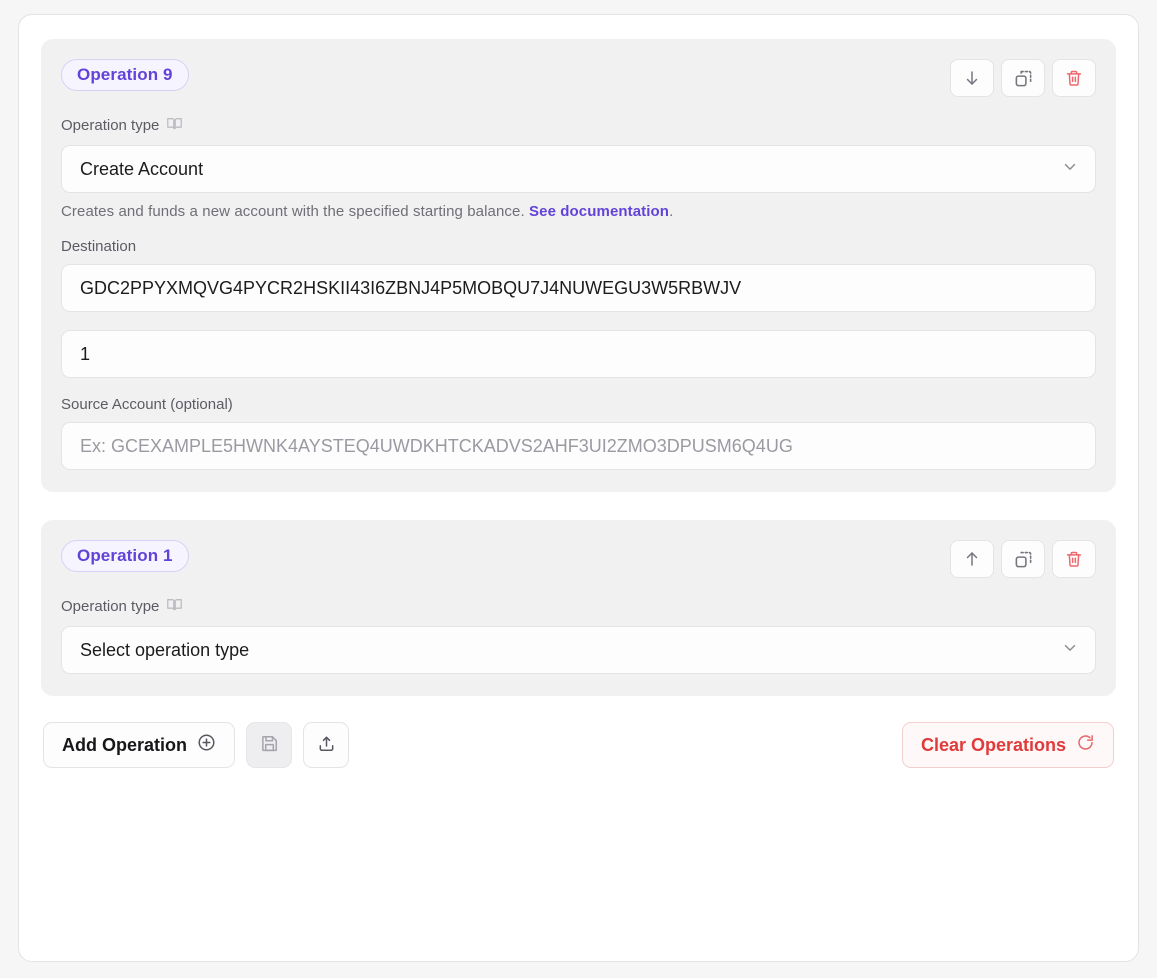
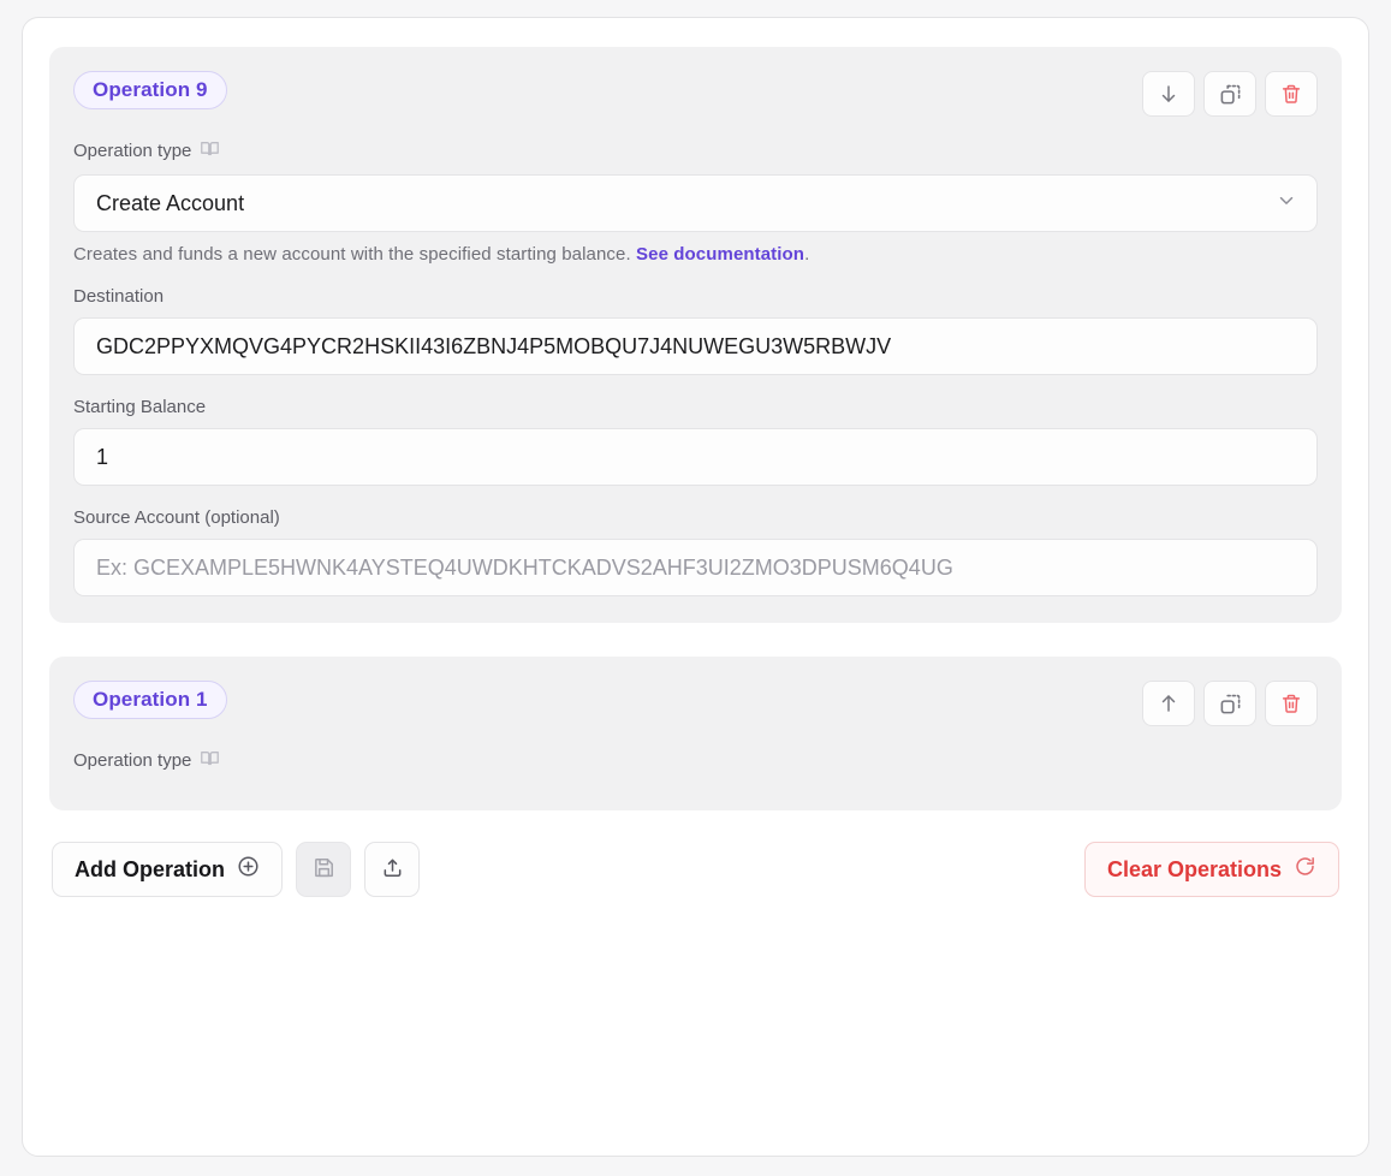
  Operation 9
  Operation type
  Create Account
  Creates and funds a new account with the specified starting balance. See documentation.
  Destination
  GDC2PPYXMQVG4PYCR2HSKII43I6ZBNJ4P5MOBQU7J4NUWEGU3W5RBWJV
+ Starting Balance
  1
  Source Account (optional)
  Ex: GCEXAMPLE5HWNK4AYSTEQ4UWDKHTCKADVS2AHF3UI2ZMO3DPUSM6Q4UG
  Operation 1
  Operation type
- Select operation type
  Add Operation
  Clear Operations
